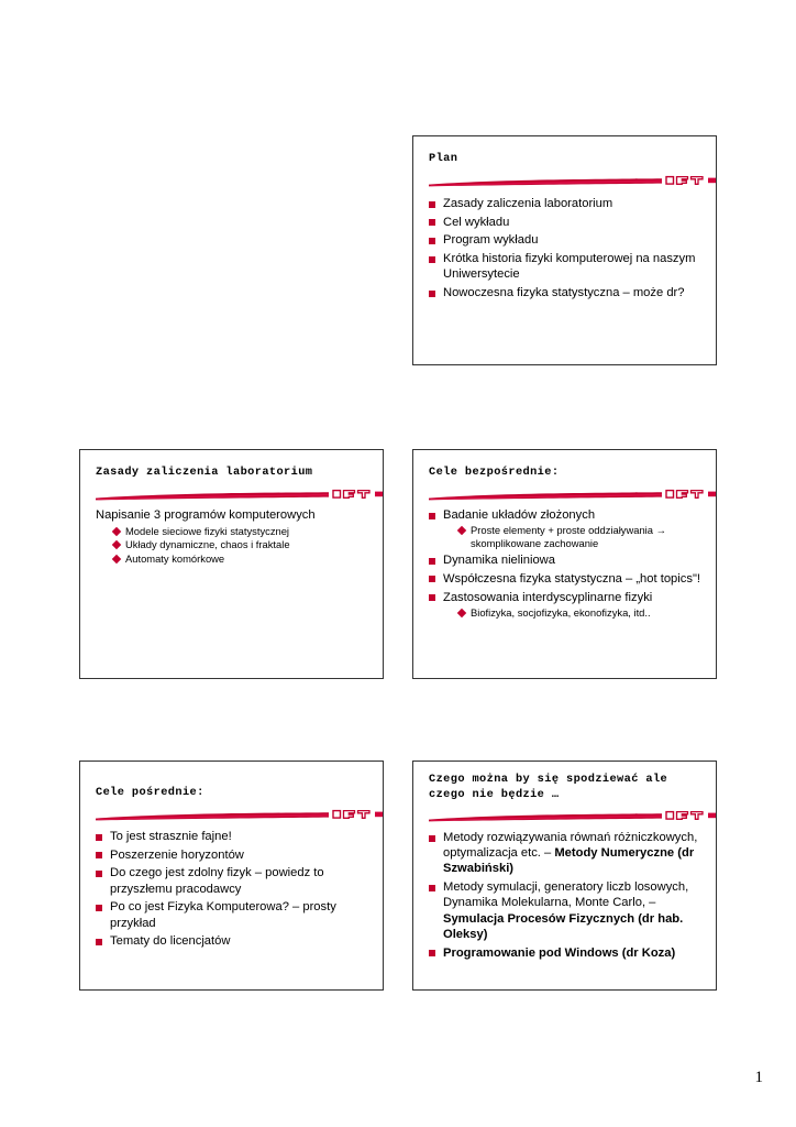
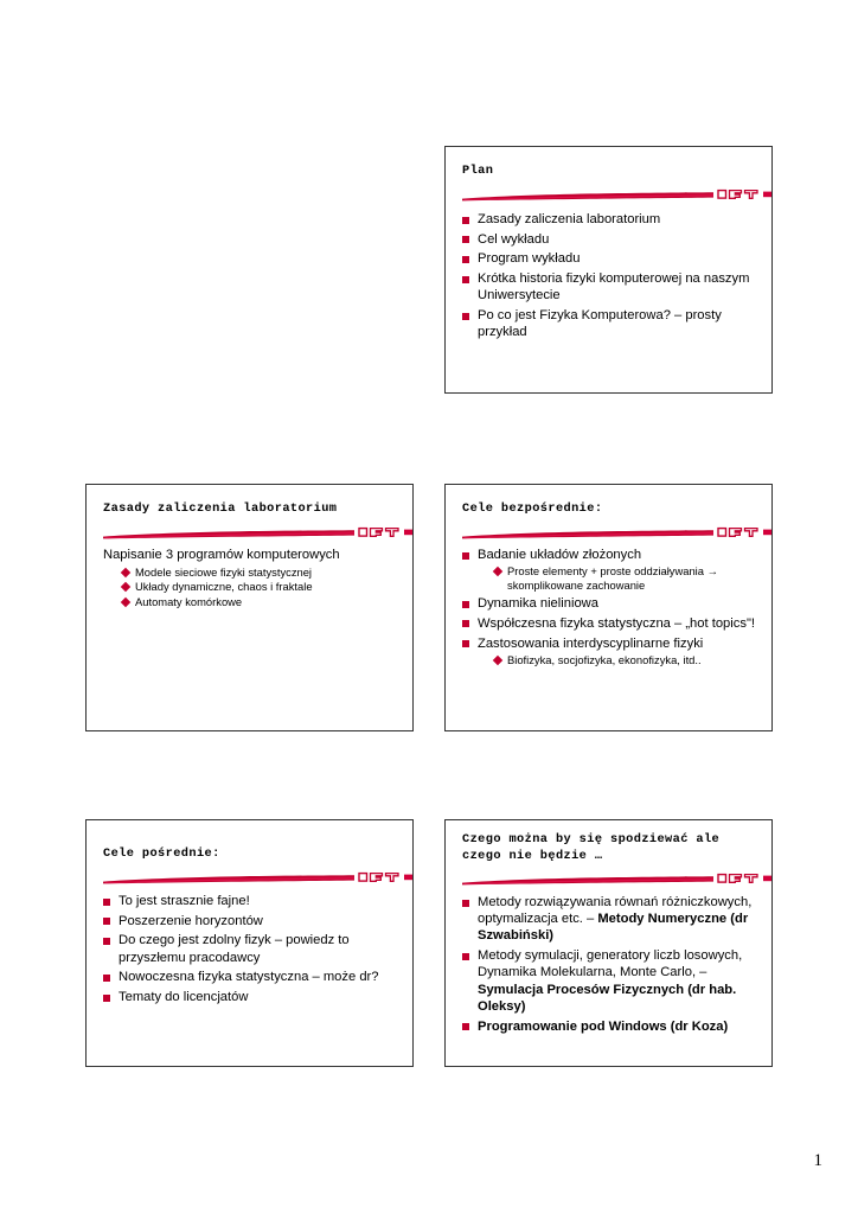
  Plan
  Zasady zaliczenia laboratorium
  Cel wykładu
  Program wykładu
  Krótka historia fizyki komputerowej na naszym Uniwersytecie
- Nowoczesna fizyka statystyczna – może dr?
+ Po co jest Fizyka Komputerowa? – prosty przykład
  Zasady zaliczenia laboratorium
  Napisanie 3 programów komputerowych
  Modele sieciowe fizyki statystycznej
  Układy dynamiczne, chaos i fraktale
  Automaty komórkowe
  Cele bezpośrednie:
  Badanie układów złożonych
  Proste elementy + proste oddziaływania → skomplikowane zachowanie
  Dynamika nieliniowa
  Współczesna fizyka statystyczna – „hot topics"!
  Zastosowania interdyscyplinarne fizyki
  Biofizyka, socjofizyka, ekonofizyka, itd..
  Cele pośrednie:
  To jest strasznie fajne!
  Poszerzenie horyzontów
  Do czego jest zdolny fizyk – powiedz to przyszłemu pracodawcy
- Po co jest Fizyka Komputerowa? – prosty przykład
+ Nowoczesna fizyka statystyczna – może dr?
  Tematy do licencjatów
  Czego można by się spodziewać ale
  czego nie będzie …
  Metody rozwiązywania równań różniczkowych, optymalizacja etc. – Metody Numeryczne (dr Szwabiński)
  Metody symulacji, generatory liczb losowych, Dynamika Molekularna, Monte Carlo, – Symulacja Procesów Fizycznych (dr hab. Oleksy)
  Programowanie pod Windows (dr Koza)
  1
